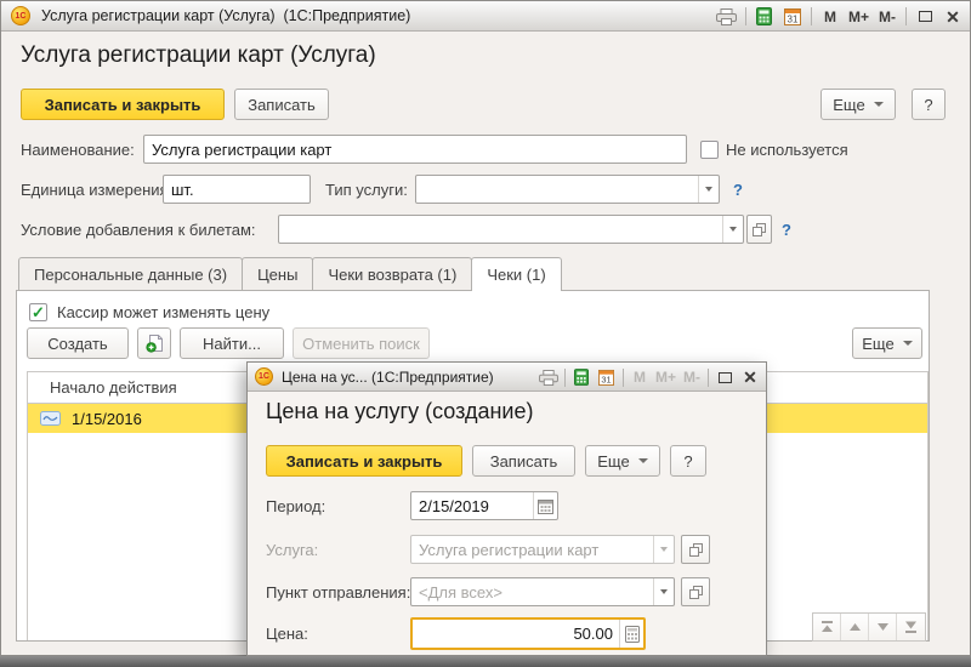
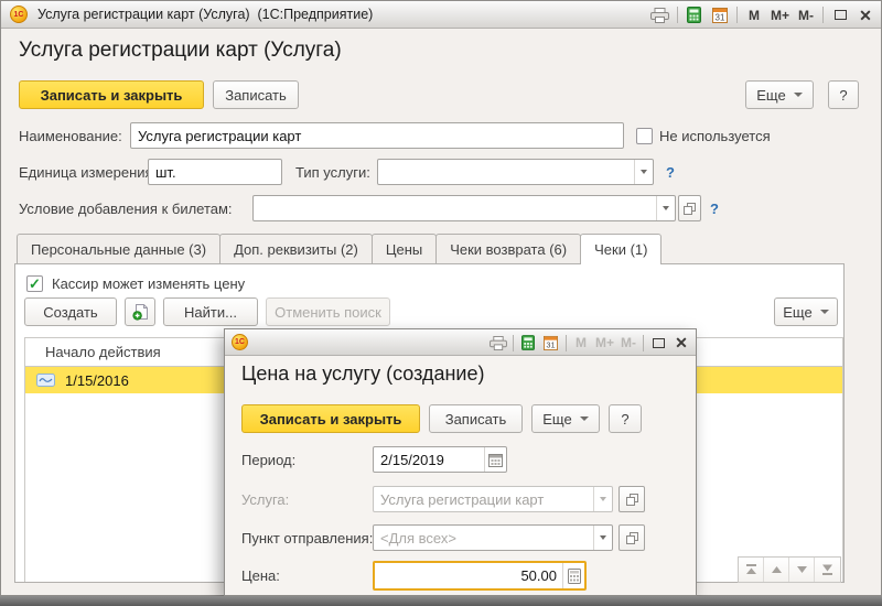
  Услуга регистрации карт (Услуга) (1С:Предприятие)
  31
  M
  M+
  M-
  ✕
  Услуга регистрации карт (Услуга)
  Записать и закрыть
  Записать
  Еще
  ?
  Наименование:
  Услуга регистрации карт
  Не используется
  Единица измерени
  шт.
  Тип услуги:
  ?
  Условие добавления к билетам:
  ?
  Персональные данные (3)
+ Доп. реквизиты (2)
  Цены
- Чеки возврата (1)
+ Чеки возврата (6)
  Чеки (1)
  ✓
  Кассир может изменять цену
  Создать
  Найти...
  Отменить поиск
  Еще
  Начало действия
  1/15/2016
- Цена на ус... (1С:Предприятие)
  31
  M
  M+
  M-
  ✕
  Цена на услугу (создание)
  Записать и закрыть
  Записать
  Еще
  ?
  Период:
  2/15/2019
  Услуга:
  Услуга регистрации карт
  Пункт отправления:
  <Для всех>
  Цена:
  50.00
